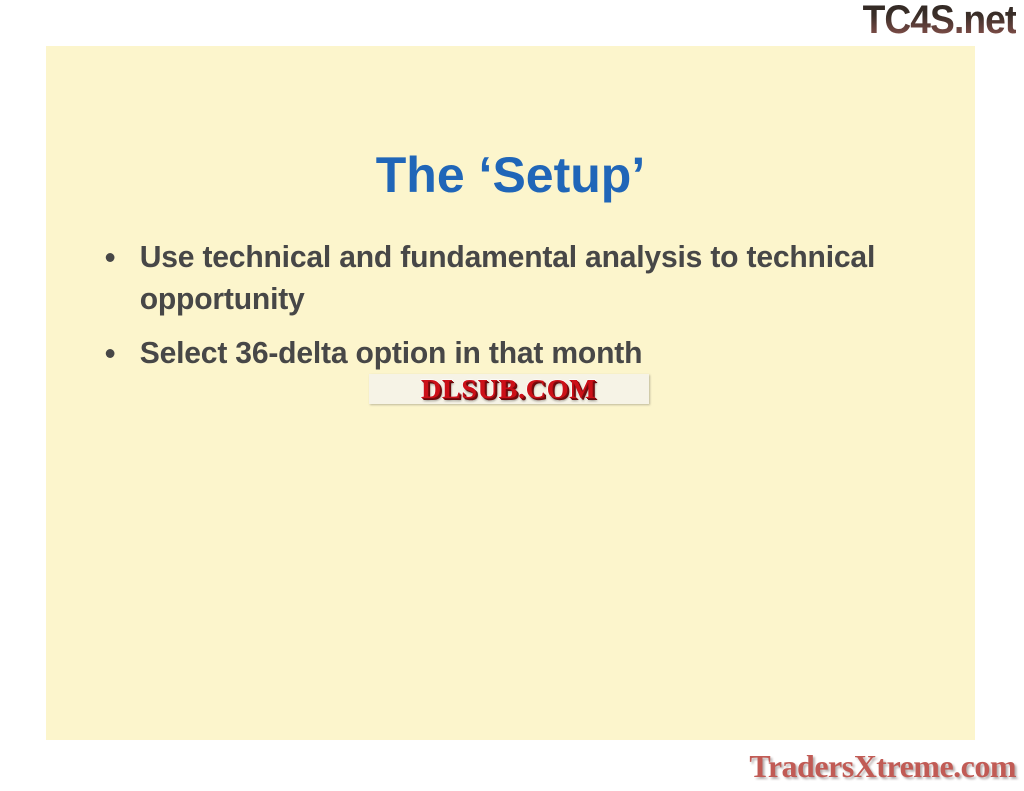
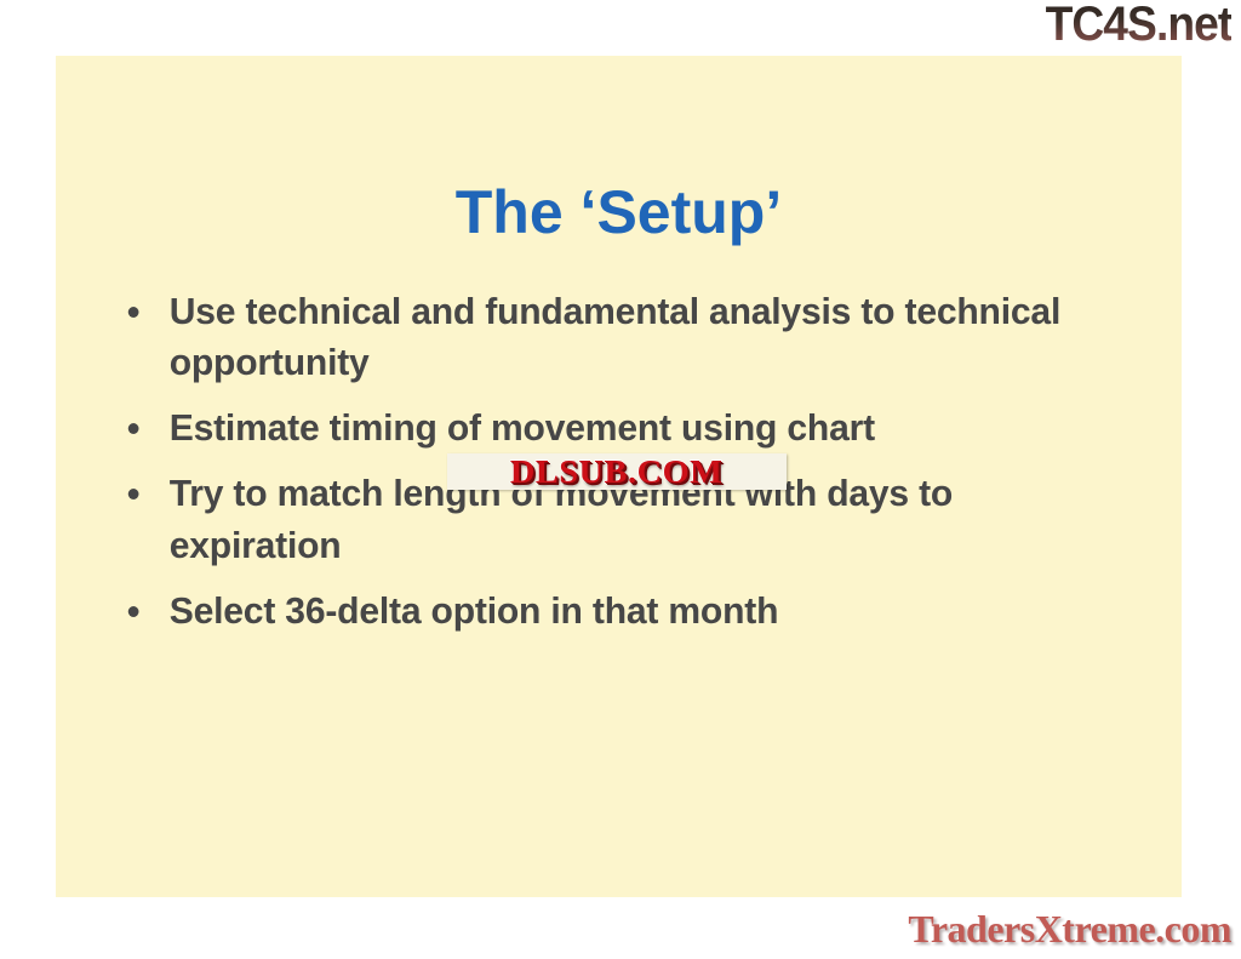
  TC4S.net
  The ‘Setup’
  Use technical and fundamental analysis to technical opportunity
+ Estimate timing of movement using chart
+ Try to match length of movement with days to expiration
  Select 36-delta option in that month
  DLSUB.COM
  TradersXtreme.com
